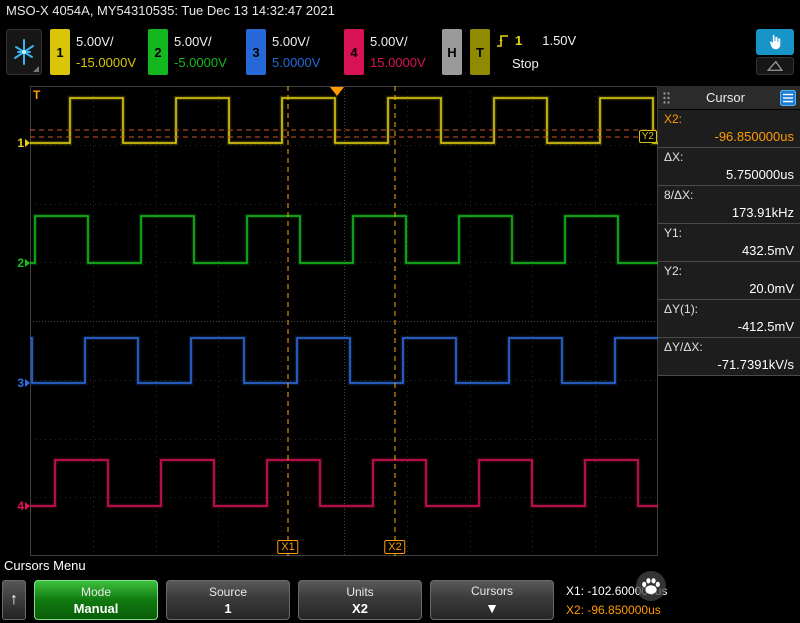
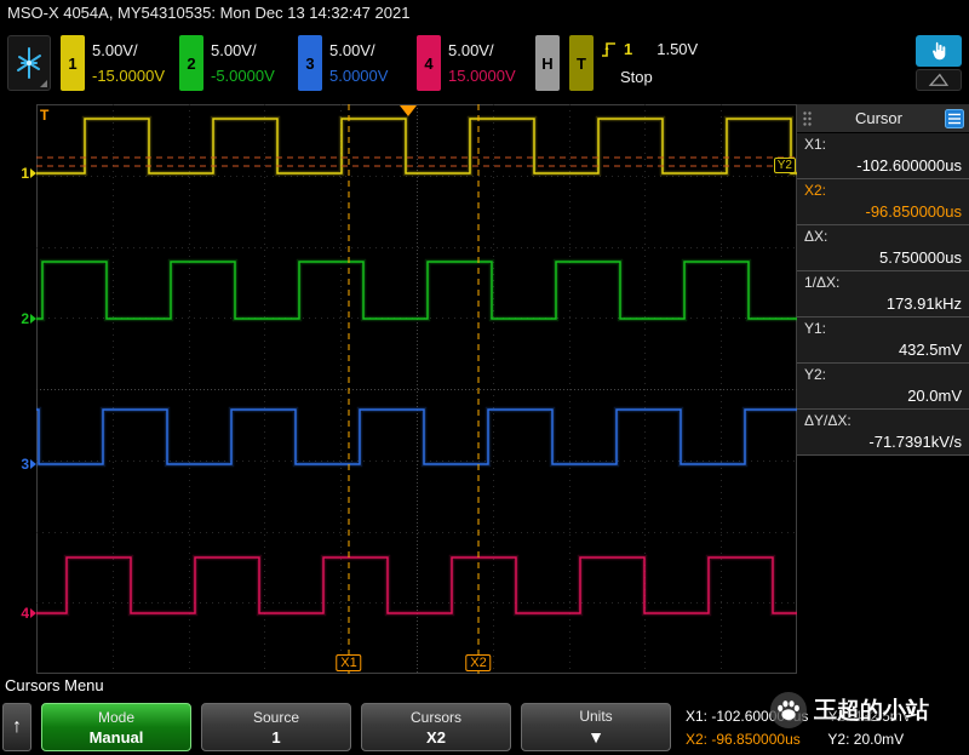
- MSO-X 4054A, MY54310535: Tue Dec 13 14:32:47 2021
+ MSO-X 4054A, MY54310535: Mon Dec 13 14:32:47 2021
  1
  5.00V/
  -15.0000V
  2
  5.00V/
  -5.0000V
  3
  5.00V/
  5.0000V
  4
  5.00V/
  15.0000V
  H
  T
  1
  1.50V
  Stop
  1
  2
  3
  4
  T
  X1
  X2
  Y2
  Cursor
+ X1:
+ -102.600000us
  X2:
  -96.850000us
  ΔX:
  5.750000us
- 8/ΔX:
+ 1/ΔX:
  173.91kHz
  Y1:
  432.5mV
  Y2:
  20.0mV
- ΔY(1):
- -412.5mV
  ΔY/ΔX:
  -71.7391kV/s
  Cursors Menu
  ↑
  Mode
  Manual
  Source
  1
- Units
+ Cursors
  X2
- Cursors
+ Units
  ▼
  X1: -102.60000us
  X2: -96.850000us
+ Y1: 432.5mV
+ Y2: 20.0mV
+ 王超的小站
